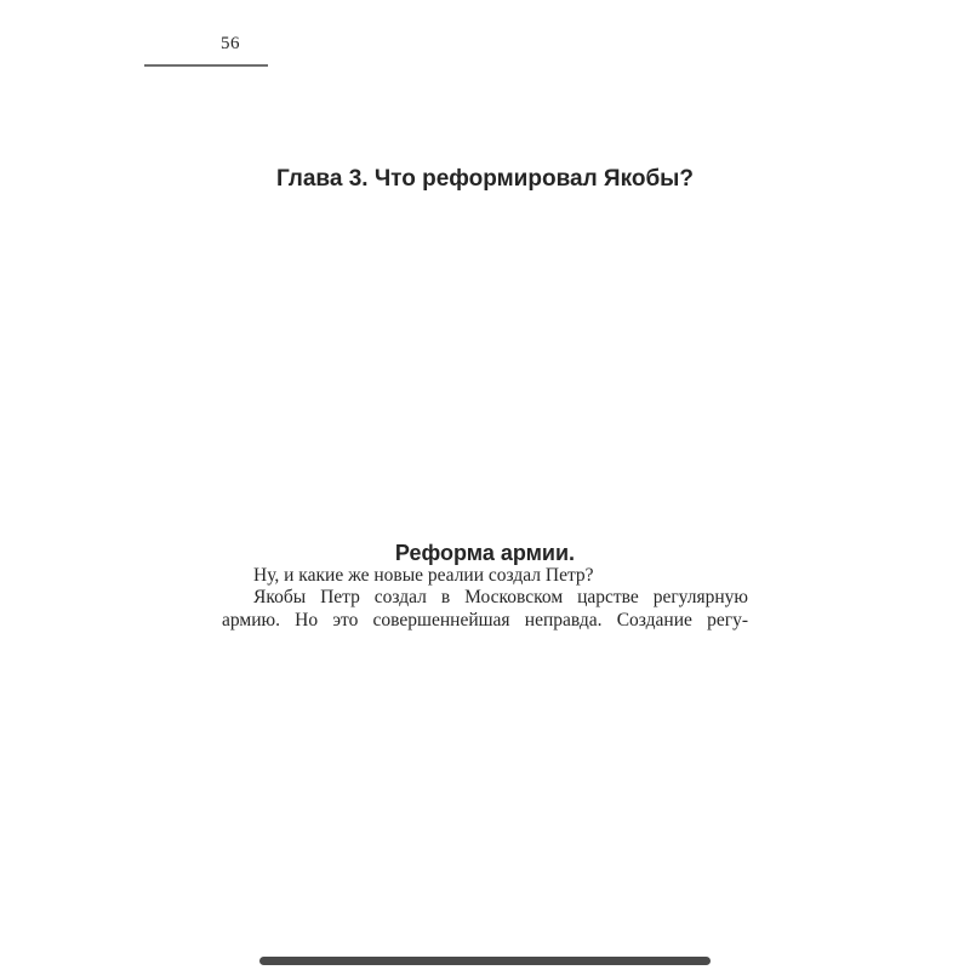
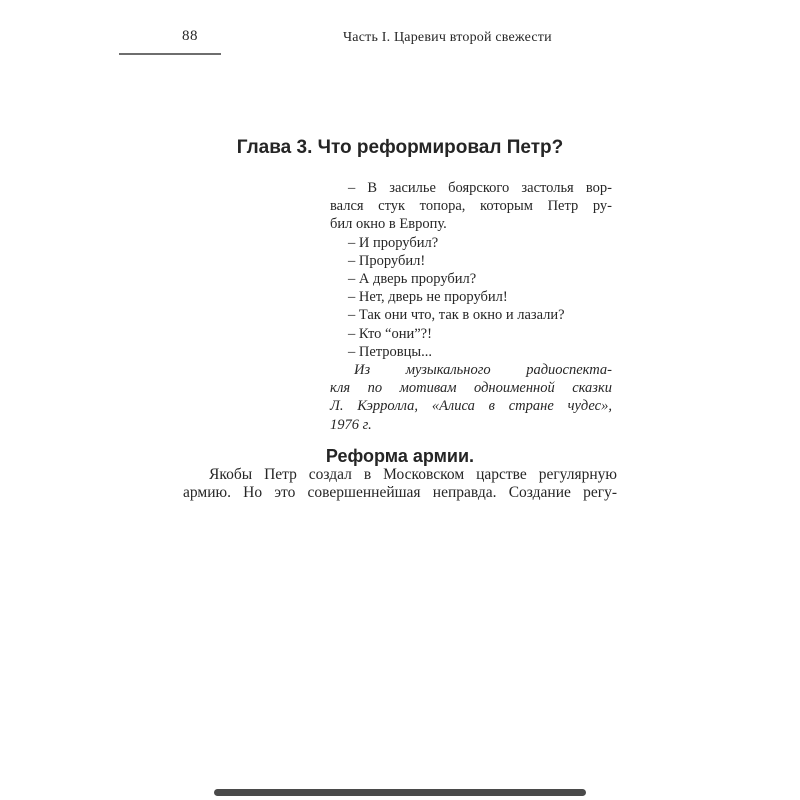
- 56
+ 88
+ Часть I. Царевич второй свежести
- Глава 3. Что реформировал Якобы?
+ Глава 3. Что реформировал Петр?
+ – В засилье боярского застолья вор-
+ вался стук топора, которым Петр ру-
+ бил окно в Европу.
+ – И прорубил?
+ – Прорубил!
+ – А дверь прорубил?
+ – Нет, дверь не прорубил!
+ – Так они что, так в окно и лазали?
+ – Кто “они”?!
+ – Петровцы...
+ Из музыкального радиоспекта-
+ кля по мотивам одноименной сказки
+ Л. Кэрролла, «Алиса в стране чудес»,
+ 1976 г.
  Реформа армии.
- Ну, и какие же новые реалии создал Петр?
  Якобы Петр создал в Московском царстве регулярную
  армию. Но это совершеннейшая неправда. Создание регу-
